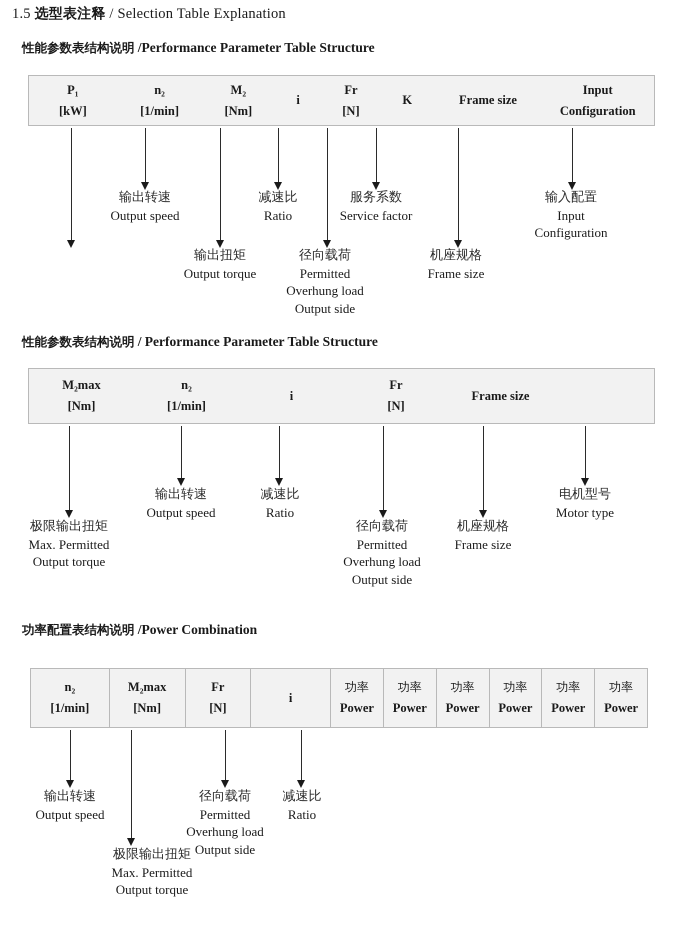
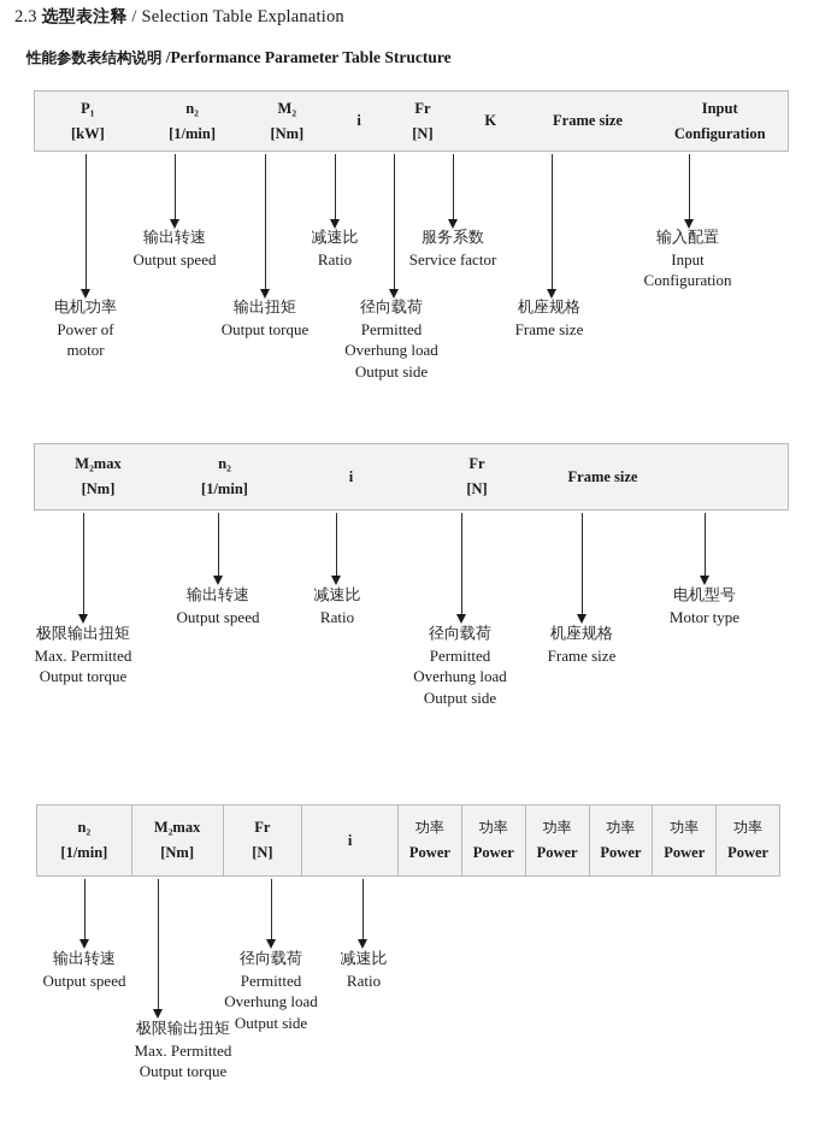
- 1.5 选型表注释 / Selection Table Explanation
+ 2.3 选型表注释 / Selection Table Explanation
  性能参数表结构说明 /Performance Parameter Table Structure
  P₁
  [kW]
  n₂
  [1/min]
  M₂
  [Nm]
  i
  Fr
  [N]
  K
  Frame size
  Input
  Configuration
+ 电机功率
+ Power of
+ motor
  输出转速
  Output speed
  输出扭矩
  Output torque
  减速比
  Ratio
  径向载荷
  Permitted
  Overhung load
  Output side
  服务系数
  Service factor
  机座规格
  Frame size
  输入配置
  Input
  Configuration
- 性能参数表结构说明 / Performance Parameter Table Structure
  M₂max
  [Nm]
  n₂
  [1/min]
  i
  Fr
  [N]
  Frame size
  极限输出扭矩
  Max. Permitted
  Output torque
  输出转速
  Output speed
  减速比
  Ratio
  径向载荷
  Permitted
  Overhung load
  Output side
  机座规格
  Frame size
  电机型号
  Motor type
- 功率配置表结构说明 /Power Combination
  n₂
  [1/min]
  M₂max
  [Nm]
  Fr
  [N]
  i
  功率
  Power
  功率
  Power
  功率
  Power
  功率
  Power
  功率
  Power
  功率
  Power
  输出转速
  Output speed
  极限输出扭矩
  Max. Permitted
  Output torque
  径向载荷
  Permitted
  Overhung load
  Output side
  减速比
  Ratio
